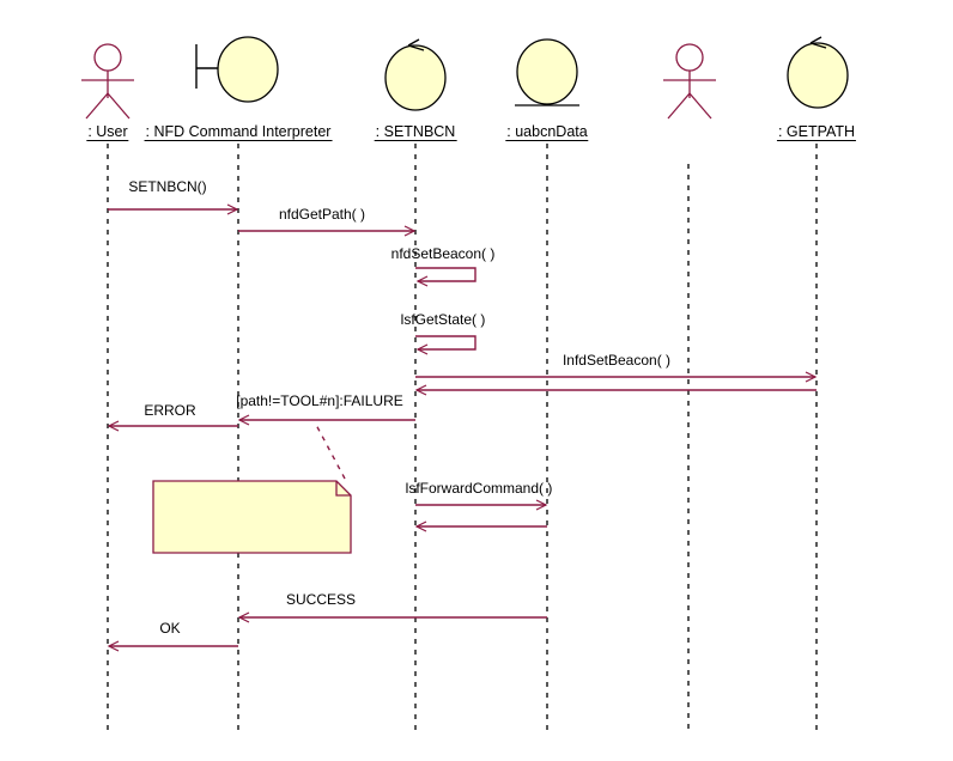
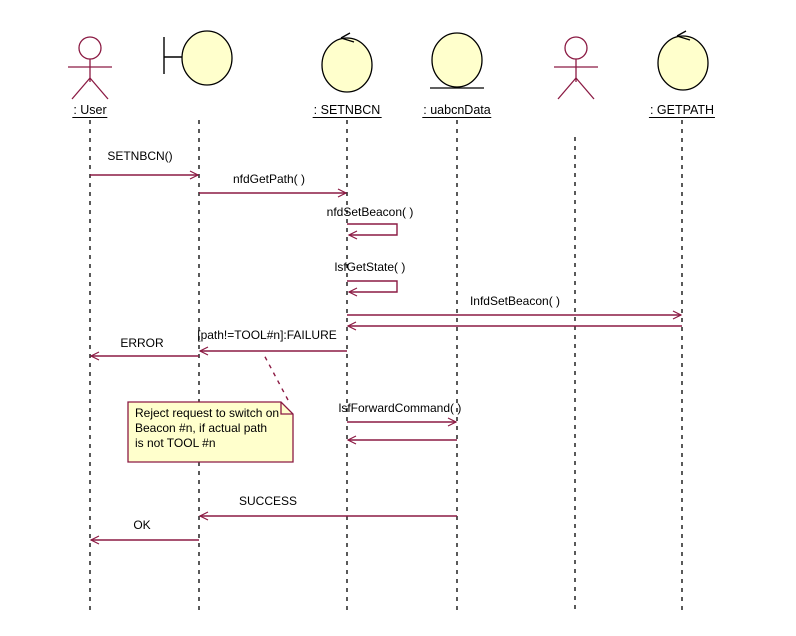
  : User
- : NFD Command Interpreter
  : SETNBCN
  : uabcnData
  : GETPATH
  SETNBCN()
  nfdGetPath( )
  nfdSetBeacon( )
  lsfGetState( )
  InfdSetBeacon( )
  [path!=TOOL#n]:FAILURE
  ERROR
  lsfForwardCommand( )
  SUCCESS
  OK
+ Reject request to switch on
+ Beacon #n, if actual path
+ is not TOOL #n
